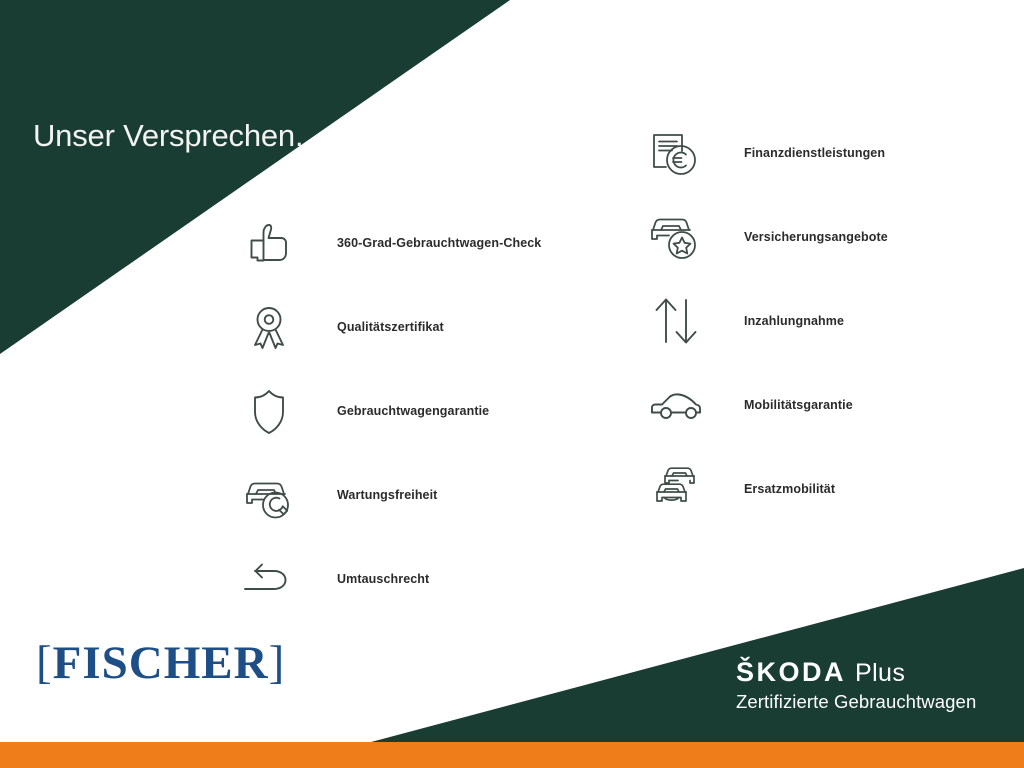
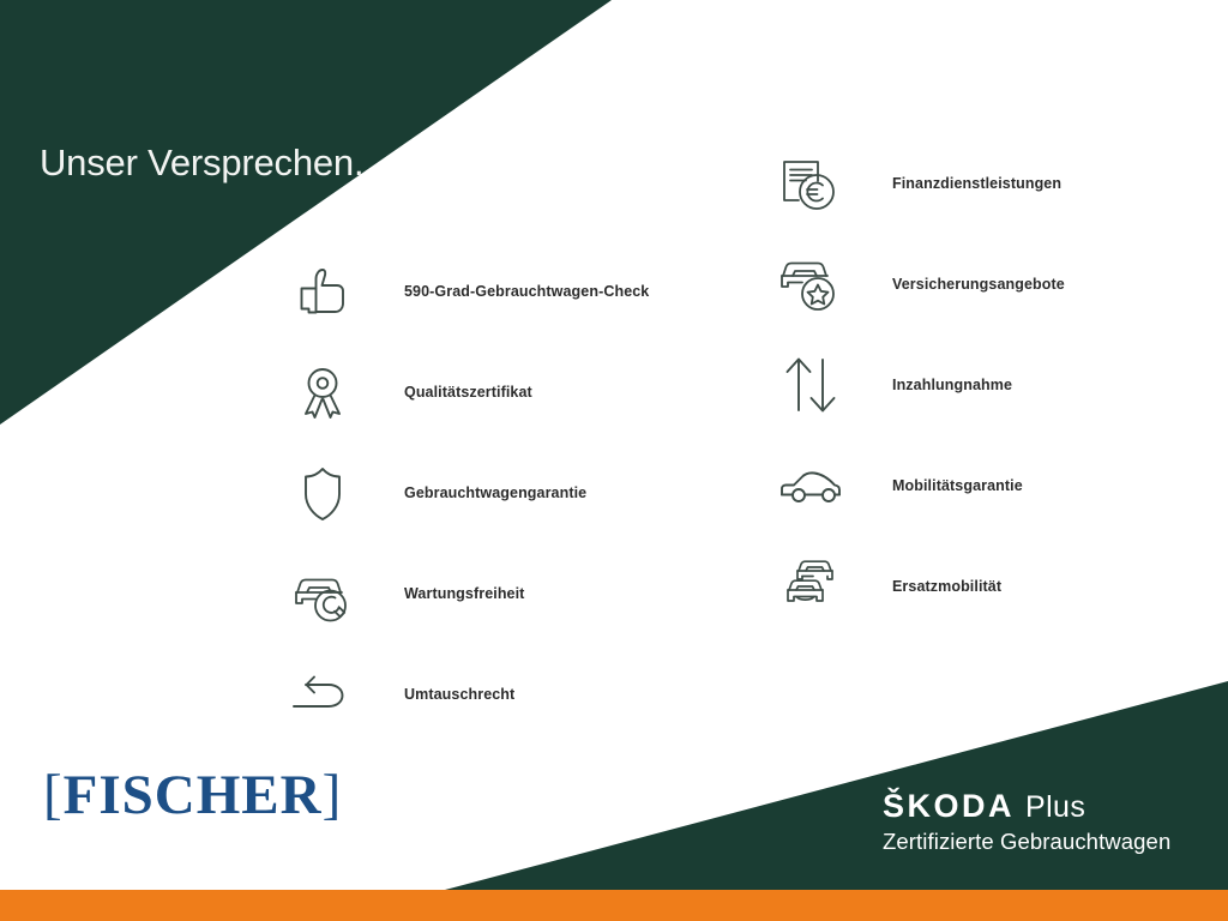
  Unser Versprechen.
- 360-Grad-Gebrauchtwagen-Check
+ 590-Grad-Gebrauchtwagen-Check
  Qualitätszertifikat
  Gebrauchtwagengarantie
  Wartungsfreiheit
  Umtauschrecht
  Finanzdienstleistungen
  Versicherungsangebote
  Inzahlungnahme
  Mobilitätsgarantie
  Ersatzmobilität
  [FISCHER]
  ŠKODA
  Plus
  Zertifizierte Gebrauchtwagen
